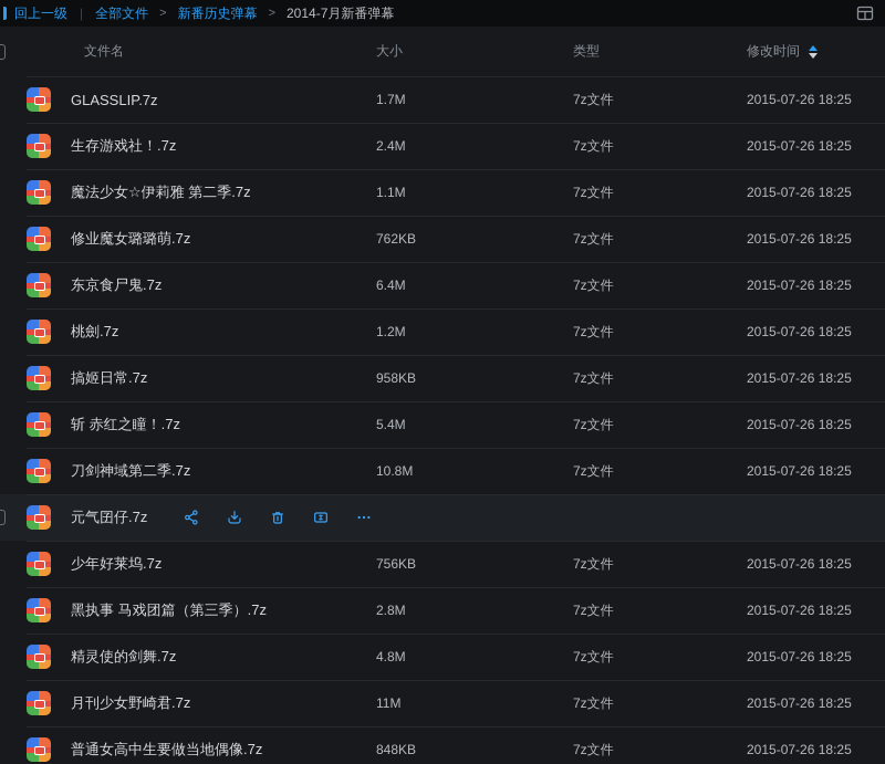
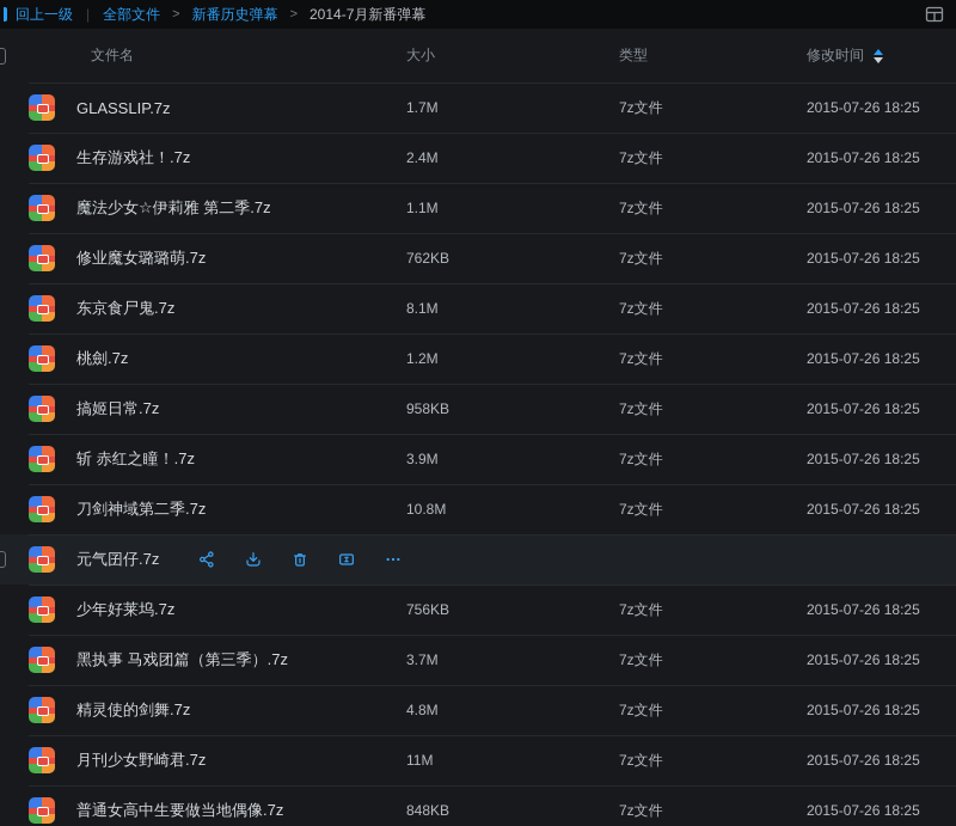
  回上一级
  |
  全部文件
  >
  新番历史弹幕
  >
  2014-7月新番弹幕
  文件名
  大小
  类型
  修改时间
  GLASSLIP.7z
  1.7M
  7z文件
  2015-07-26 18:25
  生存游戏社！.7z
  2.4M
  7z文件
  2015-07-26 18:25
  魔法少女☆伊莉雅 第二季.7z
  1.1M
  7z文件
  2015-07-26 18:25
  修业魔女璐璐萌.7z
  762KB
  7z文件
  2015-07-26 18:25
  东京食尸鬼.7z
- 6.4M
+ 8.1M
  7z文件
  2015-07-26 18:25
  桃劍.7z
  1.2M
  7z文件
  2015-07-26 18:25
  搞姬日常.7z
  958KB
  7z文件
  2015-07-26 18:25
  斩 赤红之瞳！.7z
- 5.4M
+ 3.9M
  7z文件
  2015-07-26 18:25
  刀剑神域第二季.7z
  10.8M
  7z文件
  2015-07-26 18:25
  元气囝仔.7z
  少年好莱坞.7z
  756KB
  7z文件
  2015-07-26 18:25
  黑执事 马戏团篇（第三季）.7z
- 2.8M
+ 3.7M
  7z文件
  2015-07-26 18:25
  精灵使的剑舞.7z
  4.8M
  7z文件
  2015-07-26 18:25
  月刊少女野崎君.7z
  11M
  7z文件
  2015-07-26 18:25
  普通女高中生要做当地偶像.7z
  848KB
  7z文件
  2015-07-26 18:25
